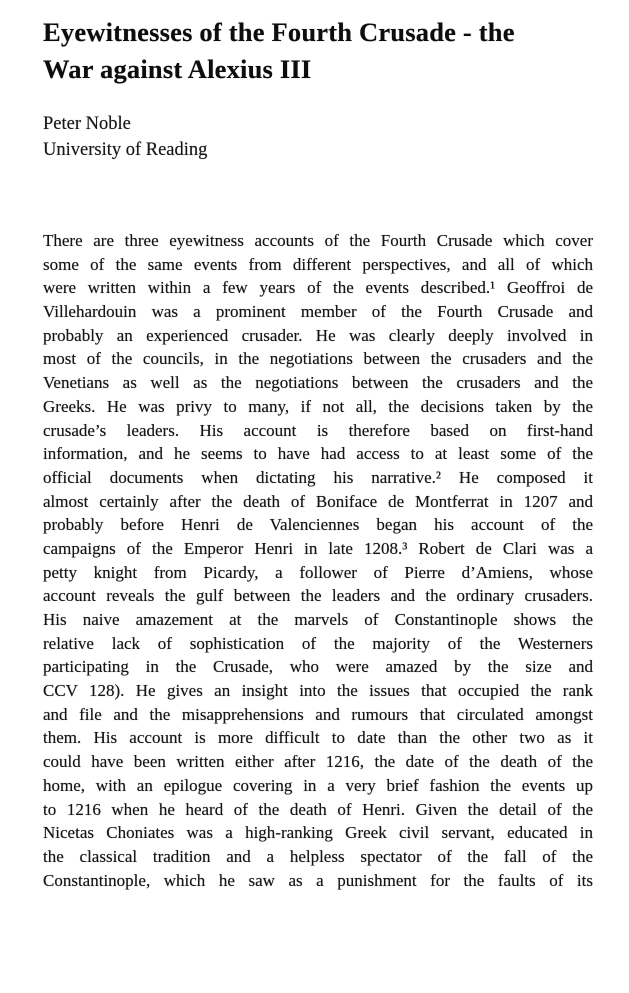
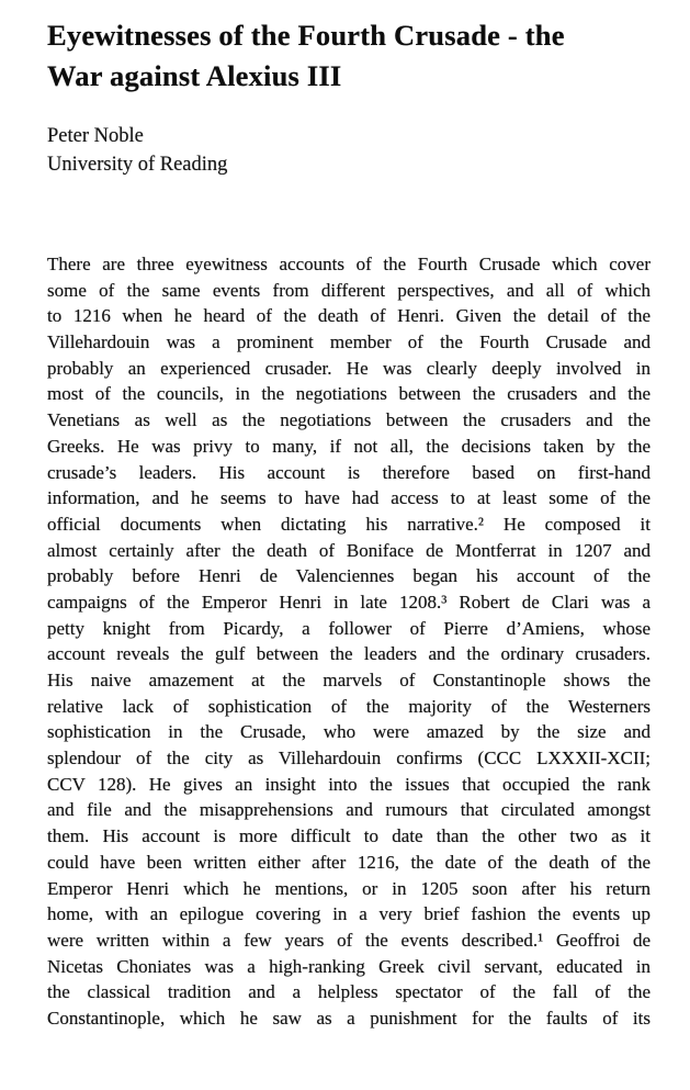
  Eyewitnesses of the Fourth Crusade - the
  War against Alexius III
  Peter Noble
  University of Reading
  There are three eyewitness accounts of the Fourth Crusade which cover
  some of the same events from different perspectives, and all of which
- were written within a few years of the events described.¹ Geoffroi de
+ to 1216 when he heard of the death of Henri. Given the detail of the
  Villehardouin was a prominent member of the Fourth Crusade and
  probably an experienced crusader. He was clearly deeply involved in
  most of the councils, in the negotiations between the crusaders and the
  Venetians as well as the negotiations between the crusaders and the
  Greeks. He was privy to many, if not all, the decisions taken by the
  crusade’s leaders. His account is therefore based on first-hand
  information, and he seems to have had access to at least some of the
  official documents when dictating his narrative.² He composed it
  almost certainly after the death of Boniface de Montferrat in 1207 and
  probably before Henri de Valenciennes began his account of the
  campaigns of the Emperor Henri in late 1208.³ Robert de Clari was a
  petty knight from Picardy, a follower of Pierre d’Amiens, whose
  account reveals the gulf between the leaders and the ordinary crusaders.
  His naive amazement at the marvels of Constantinople shows the
  relative lack of sophistication of the majority of the Westerners
- participating in the Crusade, who were amazed by the size and
+ sophistication in the Crusade, who were amazed by the size and
+ splendour of the city as Villehardouin confirms (CCC LXXXII-XCII;
  CCV 128). He gives an insight into the issues that occupied the rank
  and file and the misapprehensions and rumours that circulated amongst
  them. His account is more difficult to date than the other two as it
  could have been written either after 1216, the date of the death of the
+ Emperor Henri which he mentions, or in 1205 soon after his return
  home, with an epilogue covering in a very brief fashion the events up
- to 1216 when he heard of the death of Henri. Given the detail of the
+ were written within a few years of the events described.¹ Geoffroi de
  Nicetas Choniates was a high-ranking Greek civil servant, educated in
  the classical tradition and a helpless spectator of the fall of the
  Constantinople, which he saw as a punishment for the faults of its
